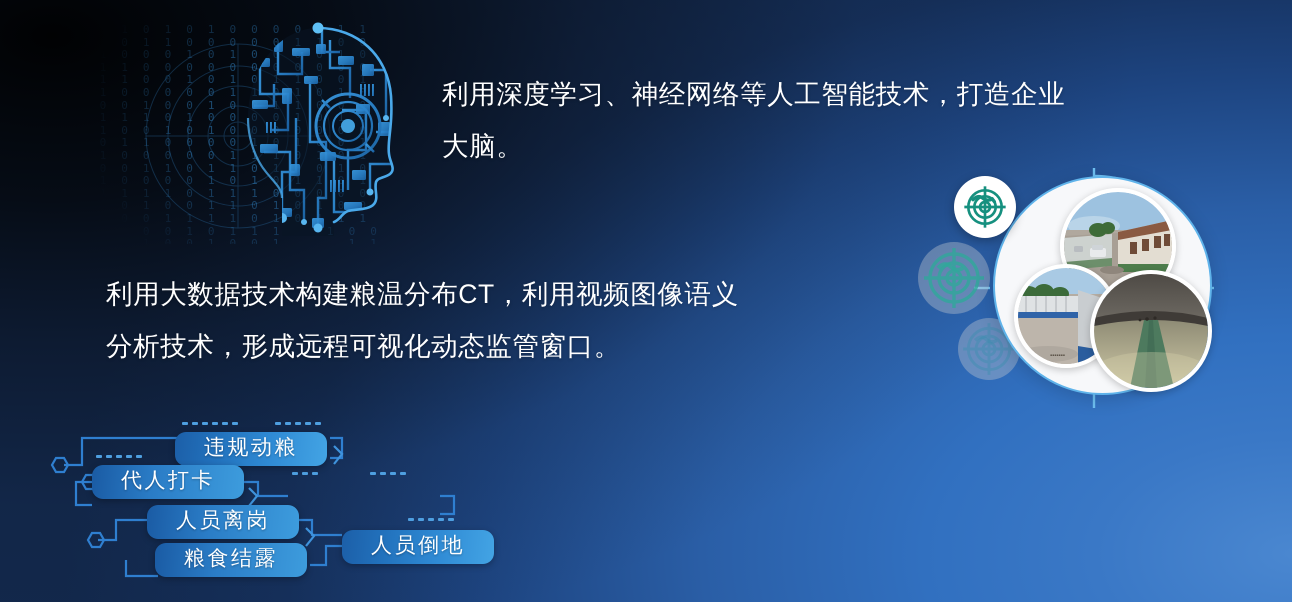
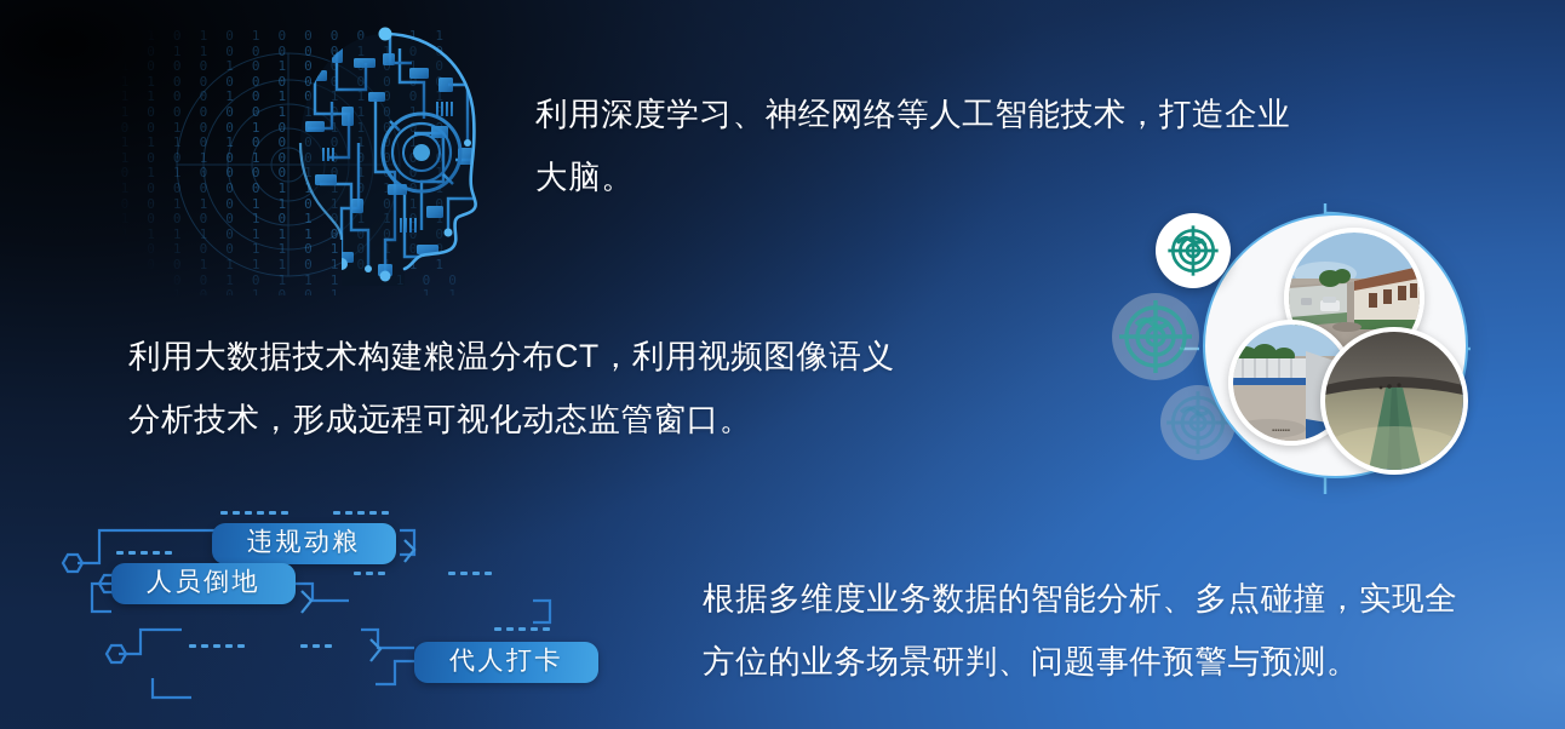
  0 0 1 0 1 0 1 0 0 0 0 1 1
  0 0 0 1 1 0 0 0 0 0 1 0 0
  1 1 0 0 0 1 0 1 0 0 1 0
  1 1 1 0 0 1 0 1 0 1 1 0 0 1
  0 1 0 0 0 0 0 1 1 0 1 0 1
  1 0 0 1 0 0 1 0 1 1 0 0
  0 1 1 1 0 1 0 0 0 0 1 0 1 0
  1 1 0 0 1 0 1 0 0 0 0 0
  1 0 1 1 0 0 0 0 1 0 1 0
  1 1 0 0 0 0 0 1 1 1 0 0 1
  0 0 0 1 1 0 1 1 0 1 0 1 0
  1 1 0 0 0 0 1 0 1 0 1 1 1
  0 1 1 1 1 0 1 1 1 0 0 0 0 0
  1 1 0 1 0 0 1 1 0 1 0 1 0 0
  1 0 0 0 1 1 1 1 0 1 0 1 1
  0 1 0 0 0 1 0 1 1 1 1 0 0
  0 0 1 1 0 0 1 0 0 1 1 1
  利用深度学习、神经网络等人工智能技术，打造企业
  大脑。
  利用大数据技术构建粮温分布CT，利用视频图像语义
  分析技术，形成远程可视化动态监管窗口。
+ 根据多维度业务数据的智能分析、多点碰撞，实现全
+ 方位的业务场景研判、问题事件预警与预测。
  违规动粮
- 代人打卡
+ 人员倒地
- 人员离岗
- 人员倒地
+ 代人打卡
- 粮食结露
